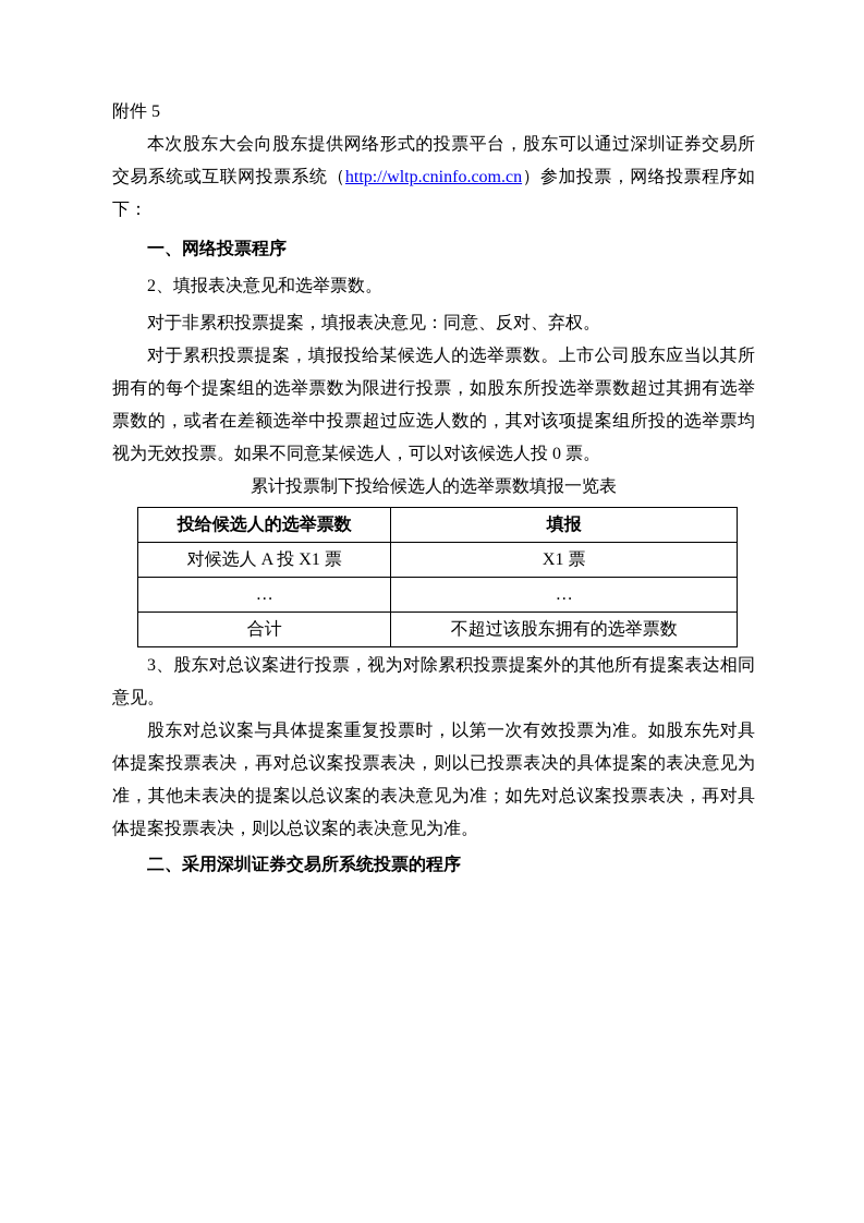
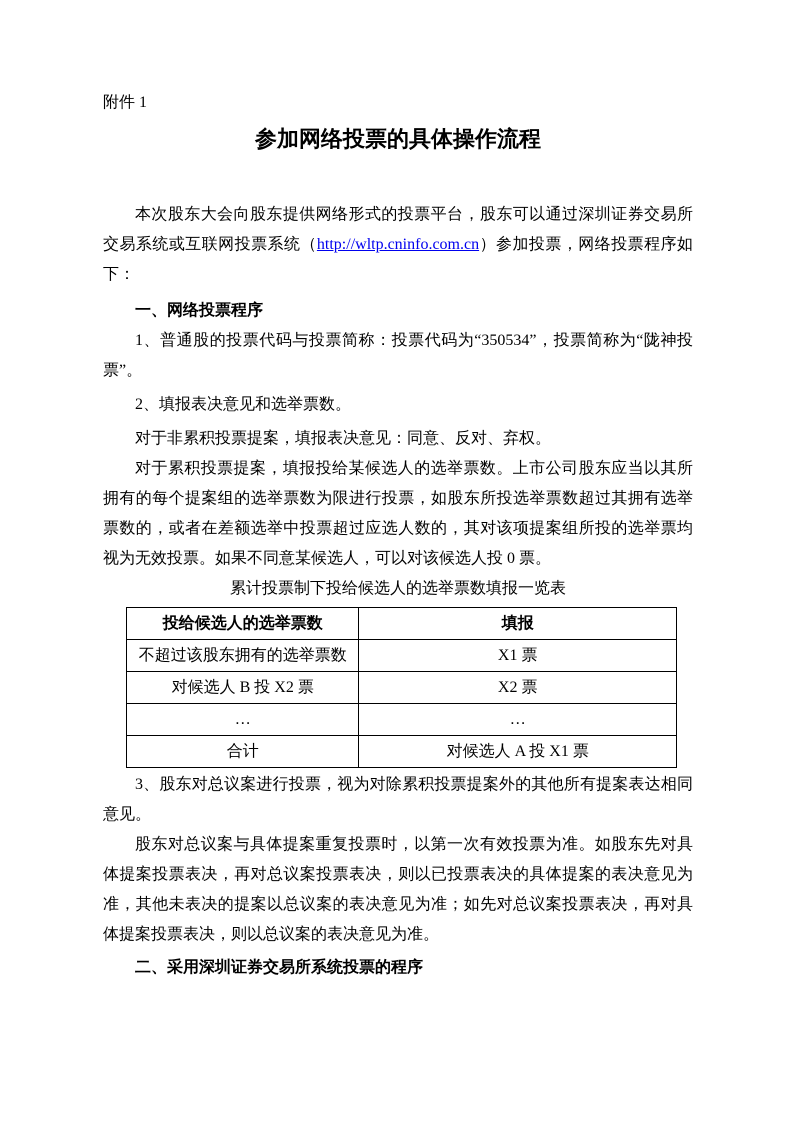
- 附件 5
+ 附件 1
+ 参加网络投票的具体操作流程
  本次股东大会向股东提供网络形式的投票平台，股东可以通过深圳证券交易所交易系统或互联网投票系统（http://wltp.cninfo.com.cn）参加投票，网络投票程序如下：
  一、网络投票程序
+ 1、普通股的投票代码与投票简称：投票代码为“350534”，投票简称为“陇神投票”。
  2、填报表决意见和选举票数。
  对于非累积投票提案，填报表决意见：同意、反对、弃权。
  对于累积投票提案，填报投给某候选人的选举票数。上市公司股东应当以其所拥有的每个提案组的选举票数为限进行投票，如股东所投选举票数超过其拥有选举票数的，或者在差额选举中投票超过应选人数的，其对该项提案组所投的选举票均视为无效投票。如果不同意某候选人，可以对该候选人投 0 票。
  累计投票制下投给候选人的选举票数填报一览表
  投给候选人的选举票数	填报
- 对候选人 A 投 X1 票	X1 票
+ 不超过该股东拥有的选举票数	X1 票
+ 对候选人 B 投 X2 票	X2 票
  …	…
- 合计	不超过该股东拥有的选举票数
+ 合计	对候选人 A 投 X1 票
  3、股东对总议案进行投票，视为对除累积投票提案外的其他所有提案表达相同意见。
  股东对总议案与具体提案重复投票时，以第一次有效投票为准。如股东先对具体提案投票表决，再对总议案投票表决，则以已投票表决的具体提案的表决意见为准，其他未表决的提案以总议案的表决意见为准；如先对总议案投票表决，再对具体提案投票表决，则以总议案的表决意见为准。
  二、采用深圳证券交易所系统投票的程序
